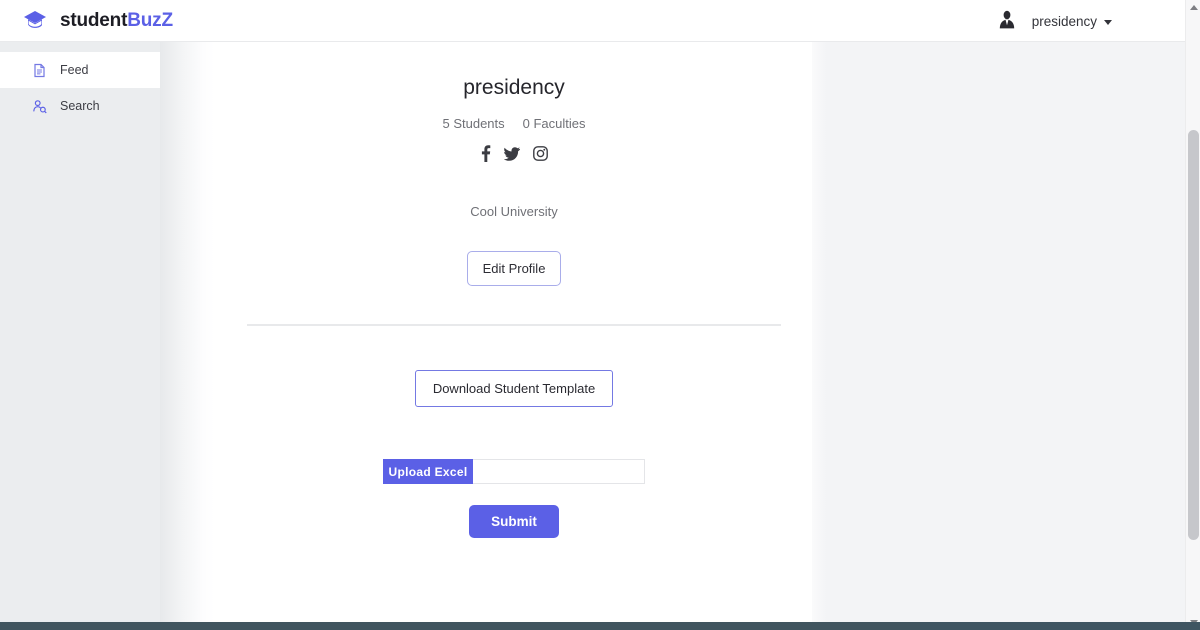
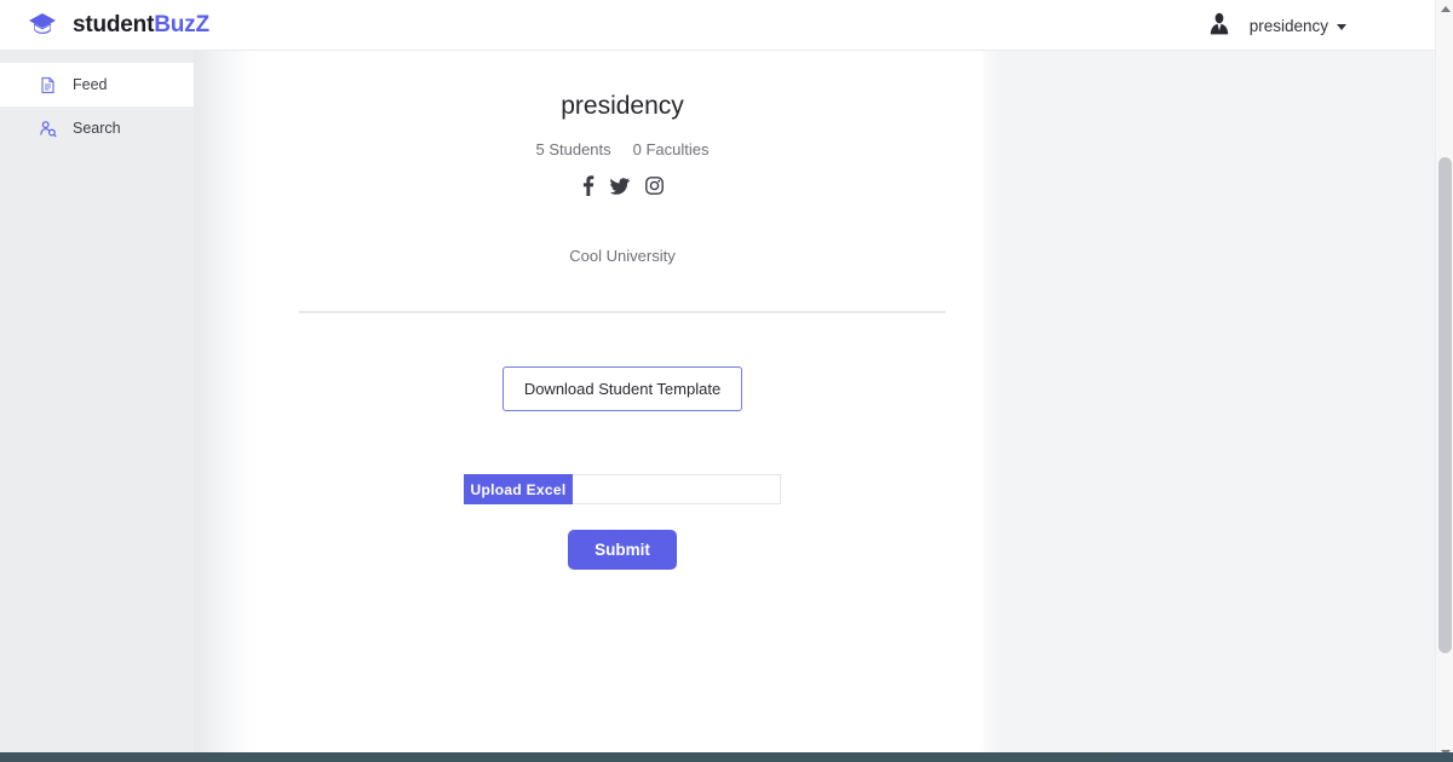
  studentBuzZ
  presidency
  Feed
  Search
  presidency
  5 Students 0 Faculties
  Cool University
- Edit Profile
  Download Student Template
  Upload Excel
  Submit
